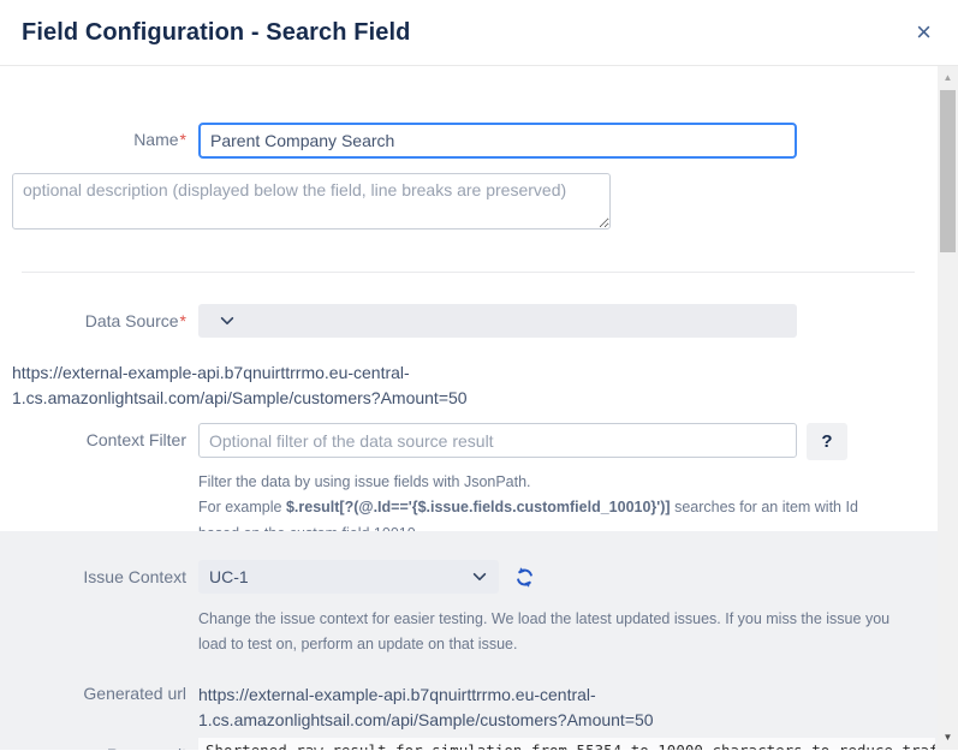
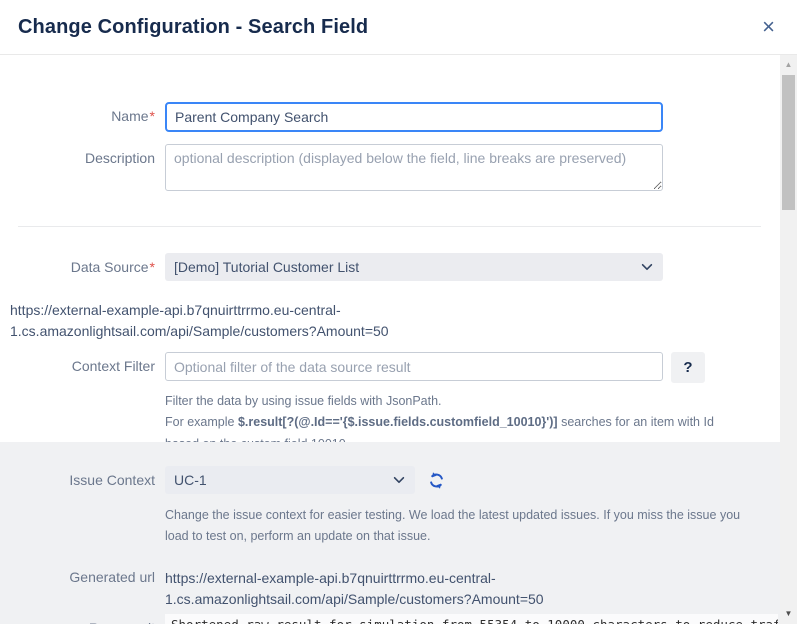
- Field Configuration - Search Field
+ Change Configuration - Search Field
  ×
  Name*
  Parent Company Search
+ Description
  optional description (displayed below the field, line breaks are preserved)
  Data Source*
+ [Demo] Tutorial Customer List
  https://external-example-api.b7qnuirttrrmo.eu-central-1.cs.amazonlightsail.com/api/Sample/customers?Amount=50
  Context Filter
  Optional filter of the data source result
  ?
  Filter the data by using issue fields with JsonPath.
  For example $.result[?(@.Id=='{$.issue.fields.customfield_10010}')] searches for an item with Id
  Issue Context
  UC-1
  Change the issue context for easier testing. We load the latest updated issues. If you miss the issue you load to test on, perform an update on that issue.
  Generated url
  https://external-example-api.b7qnuirttrrmo.eu-central-1.cs.amazonlightsail.com/api/Sample/customers?Amount=50
  ▲
  ▼
